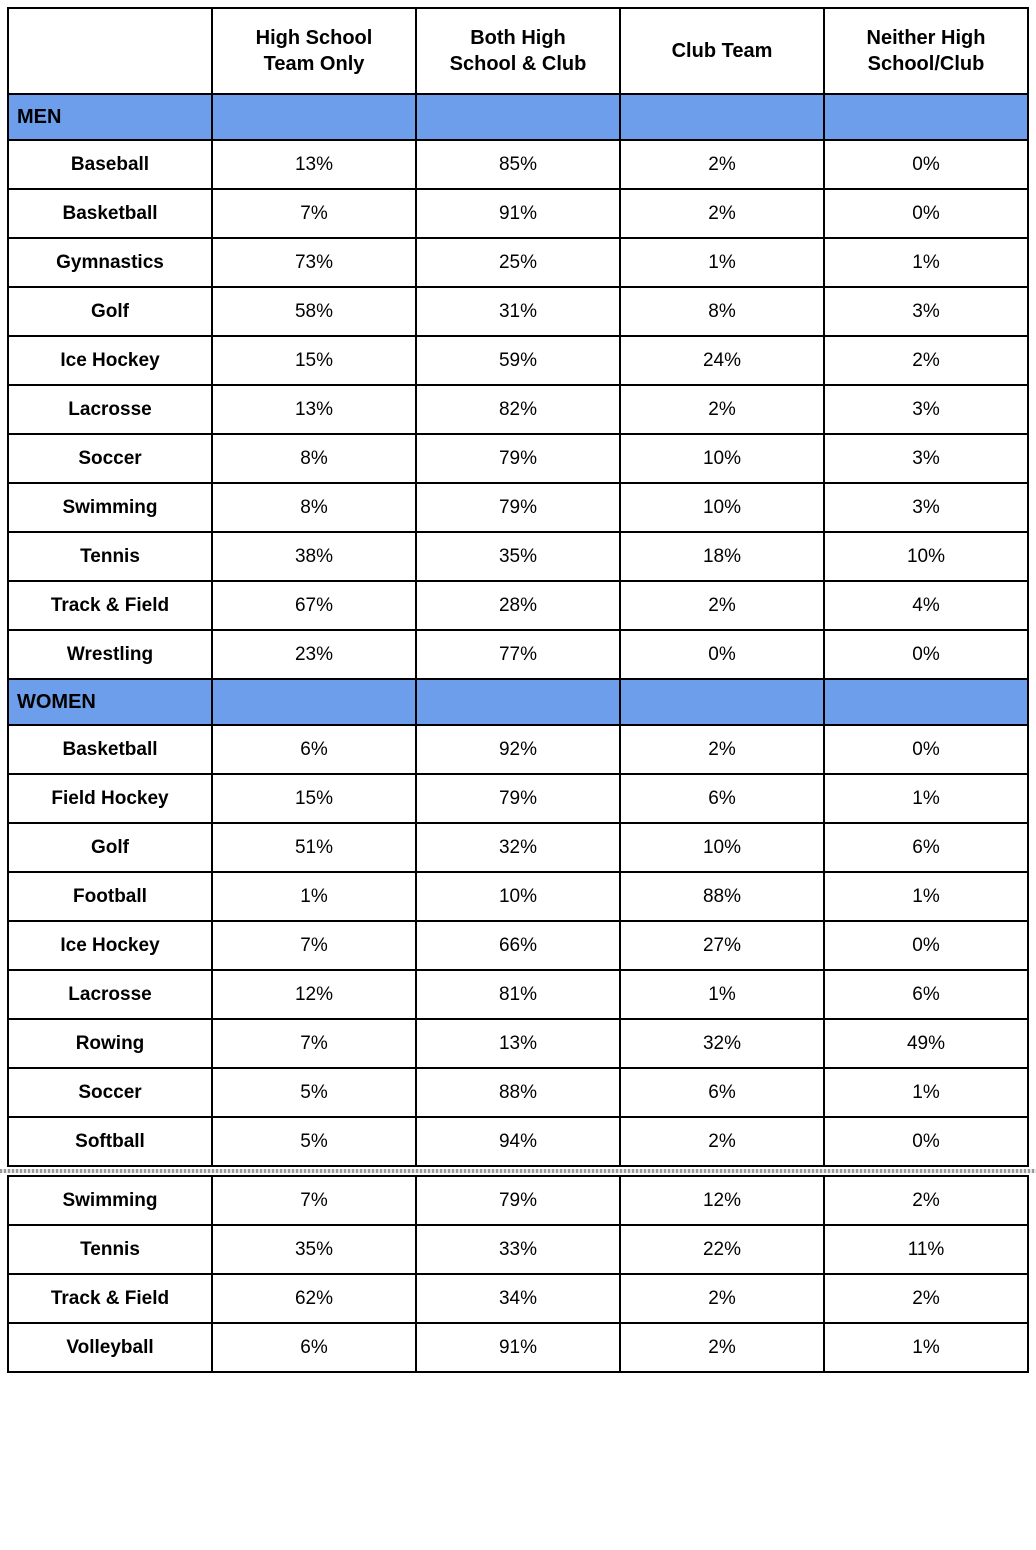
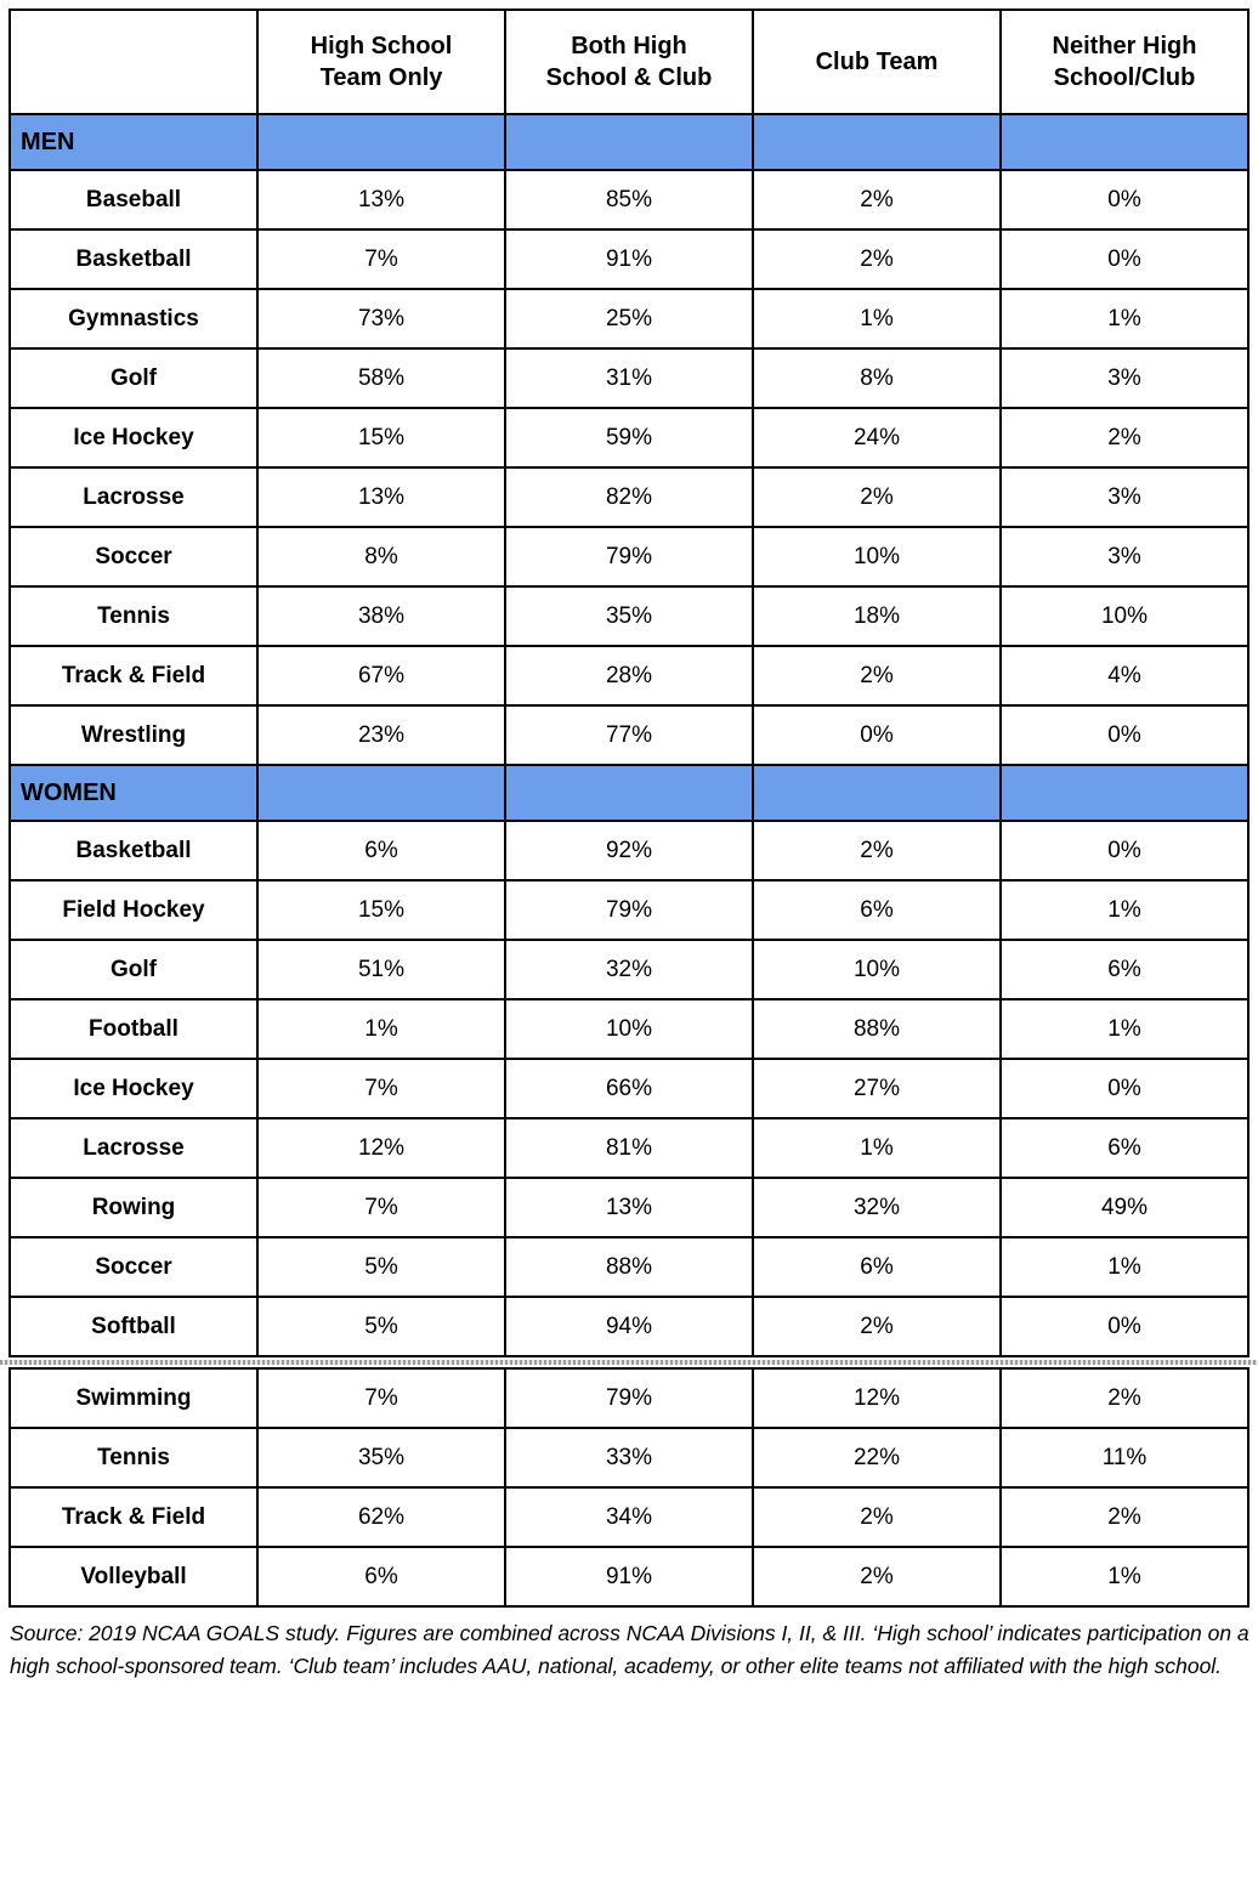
  	High School Team Only	Both High School & Club	Club Team	Neither High School/Club
  MEN
  Baseball	13%	85%	2%	0%
  Basketball	7%	91%	2%	0%
  Gymnastics	73%	25%	1%	1%
  Golf	58%	31%	8%	3%
  Ice Hockey	15%	59%	24%	2%
  Lacrosse	13%	82%	2%	3%
  Soccer	8%	79%	10%	3%
- Swimming	8%	79%	10%	3%
  Tennis	38%	35%	18%	10%
  Track & Field	67%	28%	2%	4%
  Wrestling	23%	77%	0%	0%
  WOMEN
  Basketball	6%	92%	2%	0%
  Field Hockey	15%	79%	6%	1%
  Golf	51%	32%	10%	6%
  Football	1%	10%	88%	1%
  Ice Hockey	7%	66%	27%	0%
  Lacrosse	12%	81%	1%	6%
  Rowing	7%	13%	32%	49%
  Soccer	5%	88%	6%	1%
  Softball	5%	94%	2%	0%
  Swimming	7%	79%	12%	2%
  Tennis	35%	33%	22%	11%
  Track & Field	62%	34%	2%	2%
  Volleyball	6%	91%	2%	1%
+ Source: 2019 NCAA GOALS study. Figures are combined across NCAA Divisions I, II, & III. ‘High school’ indicates participation on a high school-sponsored team. ‘Club team’ includes AAU, national, academy, or other elite teams not affiliated with the high school.
